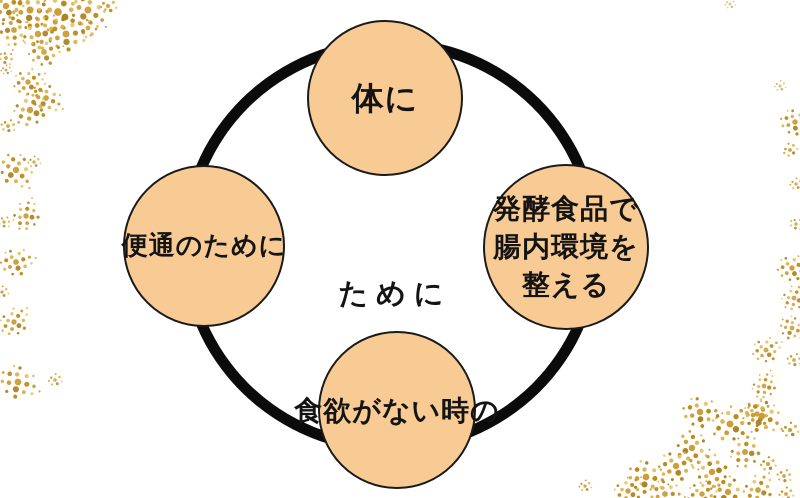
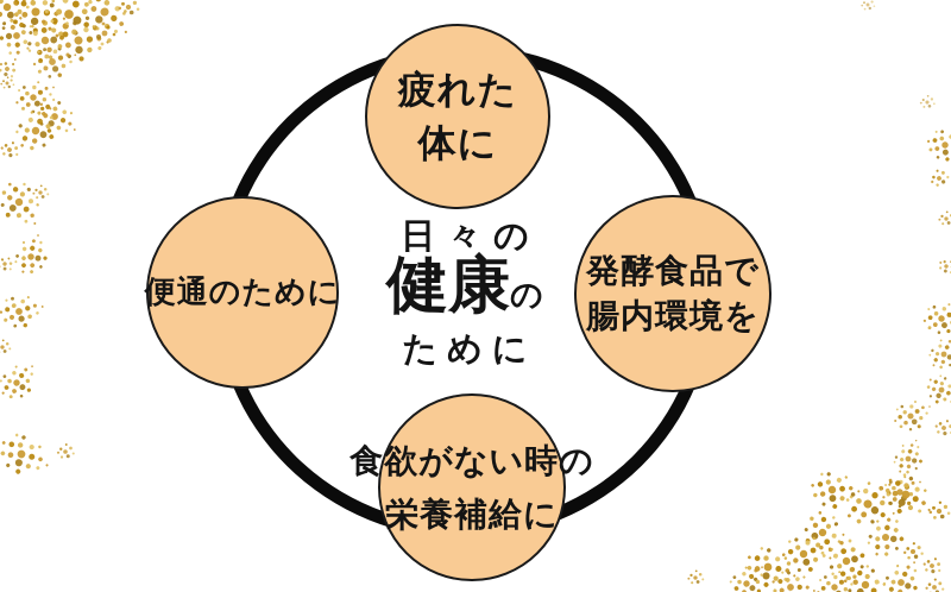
+ 疲れた
  体に
  便通のために
  発酵食品で
  腸内環境を
- 整える
  食欲がない時の
+ 栄養補給に
+ 日々の
+ 健康の
  ために
